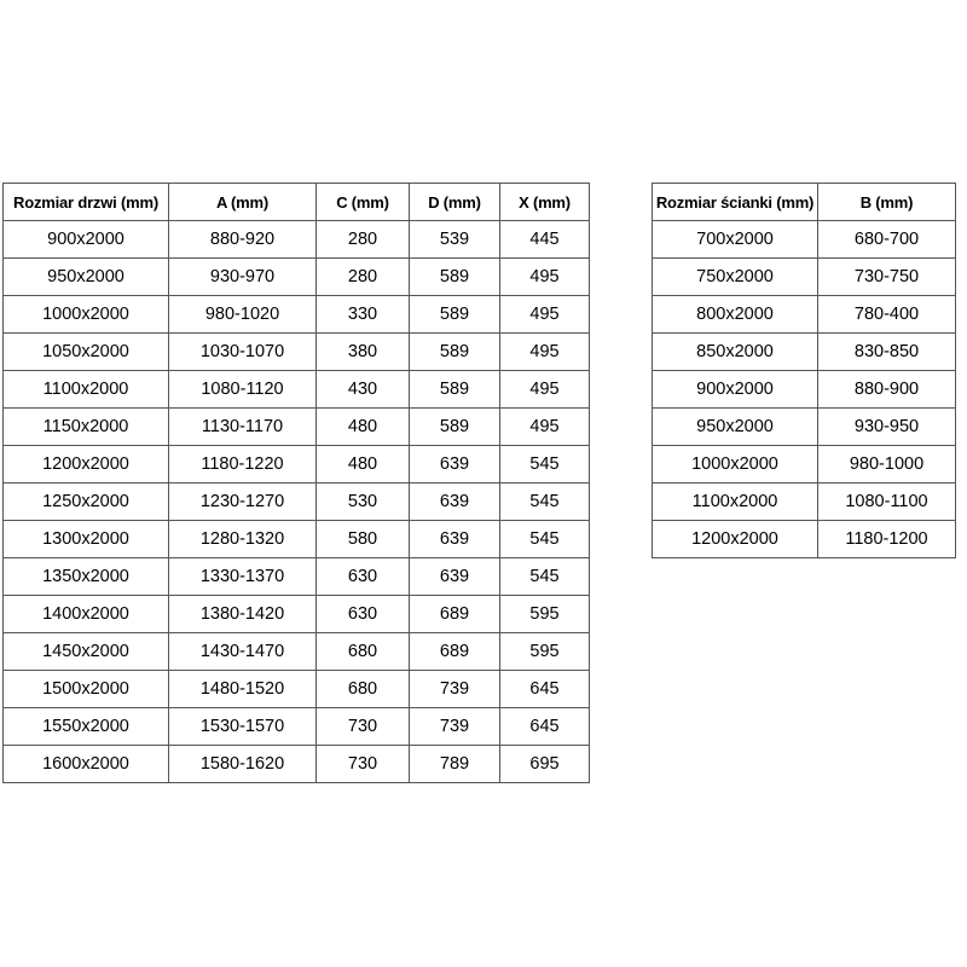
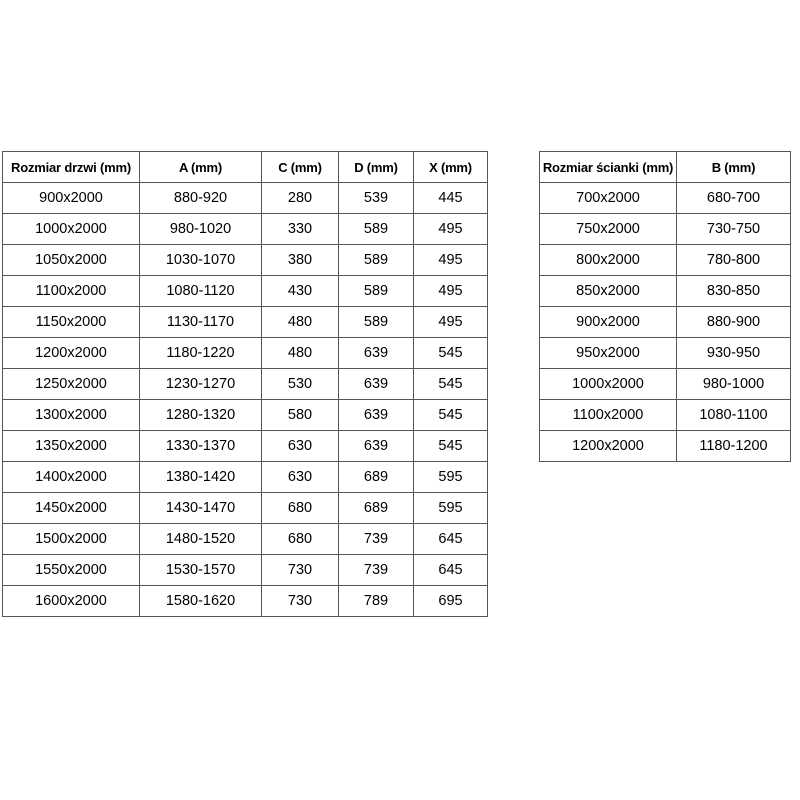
  Rozmiar drzwi (mm)	A (mm)	C (mm)	D (mm)	X (mm)
  900x2000	880-920	280	539	445
- 950x2000	930-970	280	589	495
  1000x2000	980-1020	330	589	495
  1050x2000	1030-1070	380	589	495
  1100x2000	1080-1120	430	589	495
  1150x2000	1130-1170	480	589	495
  1200x2000	1180-1220	480	639	545
  1250x2000	1230-1270	530	639	545
  1300x2000	1280-1320	580	639	545
  1350x2000	1330-1370	630	639	545
  1400x2000	1380-1420	630	689	595
  1450x2000	1430-1470	680	689	595
  1500x2000	1480-1520	680	739	645
  1550x2000	1530-1570	730	739	645
  1600x2000	1580-1620	730	789	695
  Rozmiar ścianki (mm)	B (mm)
  700x2000	680-700
  750x2000	730-750
- 800x2000	780-400
+ 800x2000	780-800
  850x2000	830-850
  900x2000	880-900
  950x2000	930-950
  1000x2000	980-1000
  1100x2000	1080-1100
  1200x2000	1180-1200
